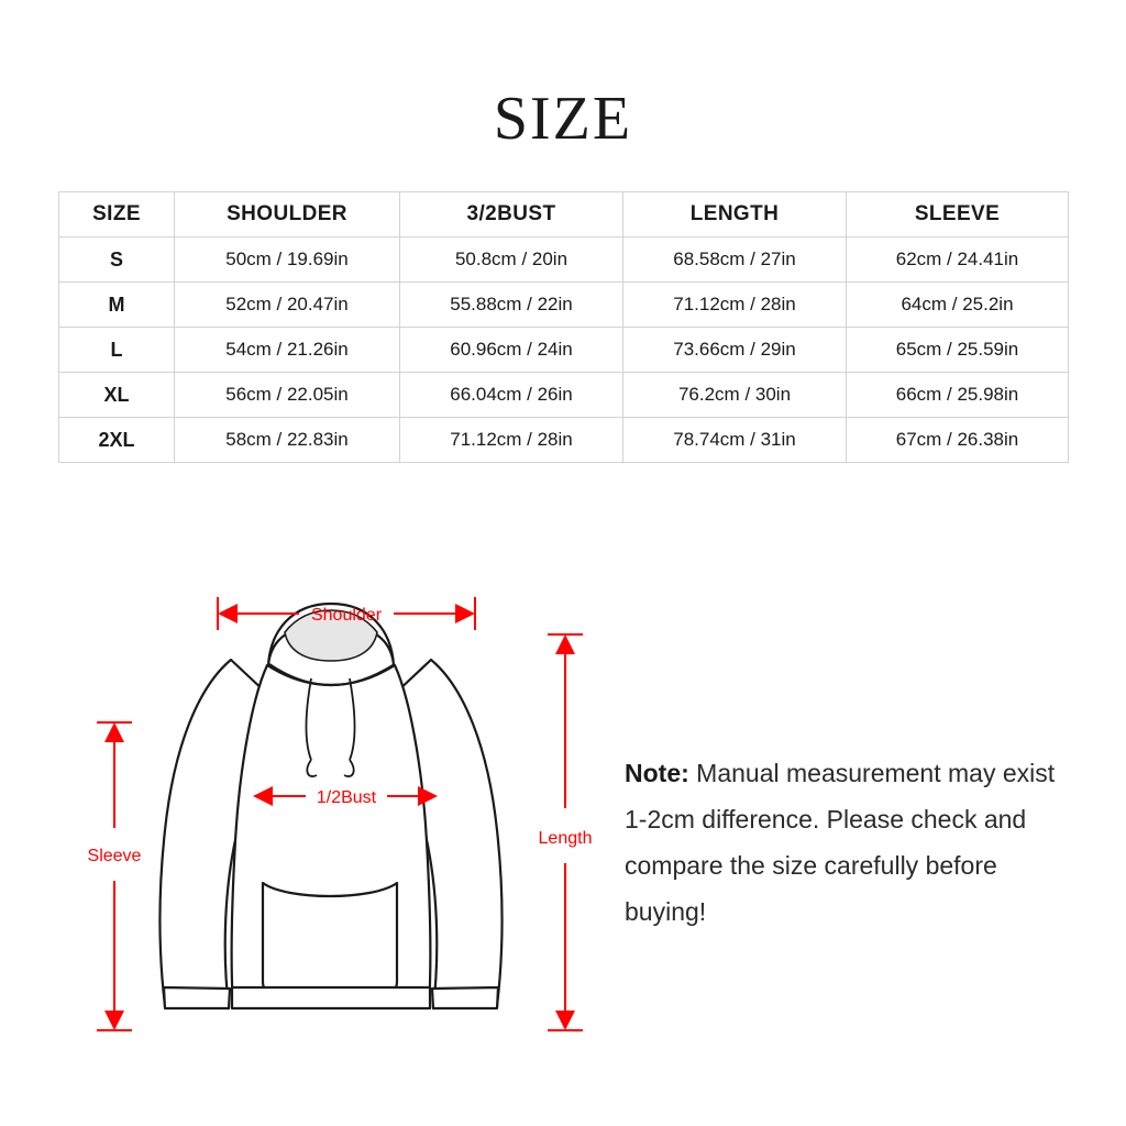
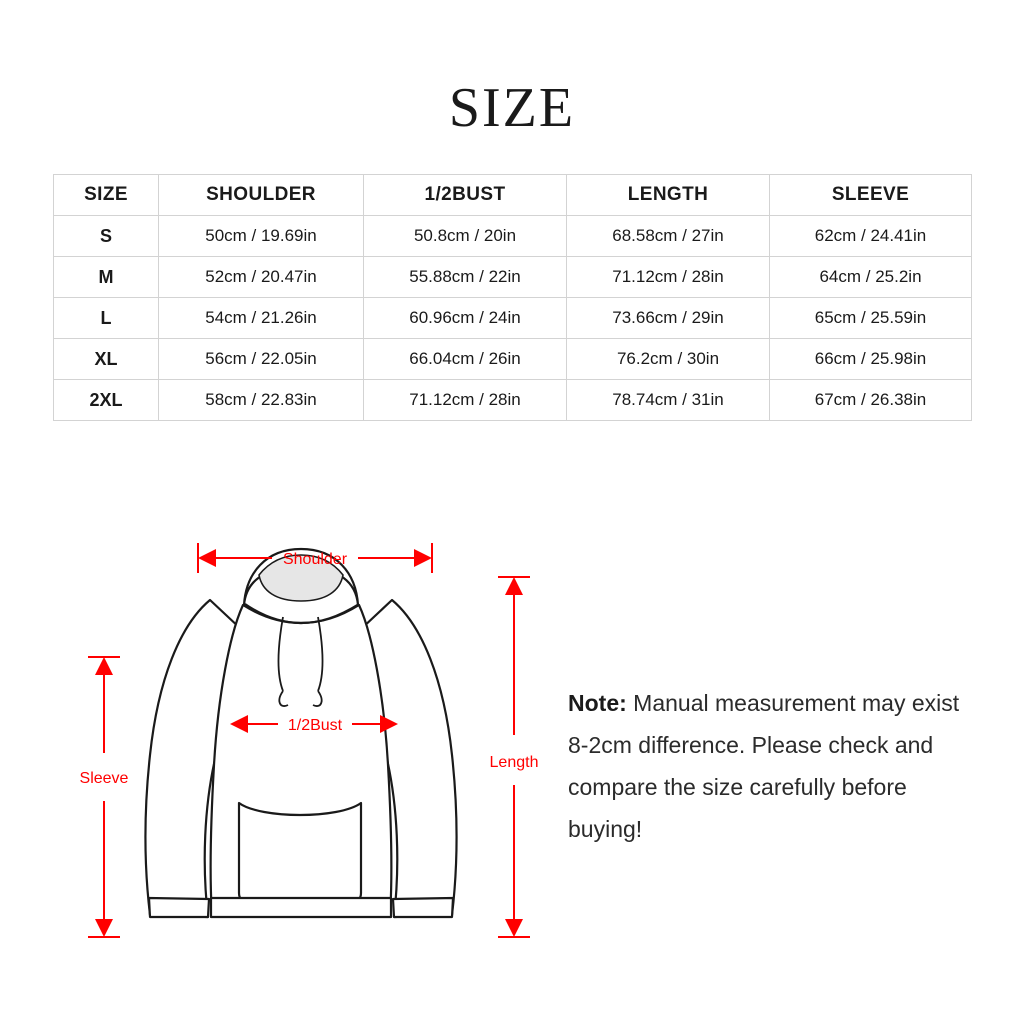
  SIZE
- SIZE	SHOULDER	3/2BUST	LENGTH	SLEEVE
+ SIZE	SHOULDER	1/2BUST	LENGTH	SLEEVE
  S	50cm / 19.69in	50.8cm / 20in	68.58cm / 27in	62cm / 24.41in
  M	52cm / 20.47in	55.88cm / 22in	71.12cm / 28in	64cm / 25.2in
  L	54cm / 21.26in	60.96cm / 24in	73.66cm / 29in	65cm / 25.59in
  XL	56cm / 22.05in	66.04cm / 26in	76.2cm / 30in	66cm / 25.98in
  2XL	58cm / 22.83in	71.12cm / 28in	78.74cm / 31in	67cm / 26.38in
  Shoulder
  1/2Bust
  Length
  Sleeve
- Note: Manual measurement may exist 1-2cm difference. Please check and compare the size carefully before buying!
+ Note: Manual measurement may exist 8-2cm difference. Please check and compare the size carefully before buying!
